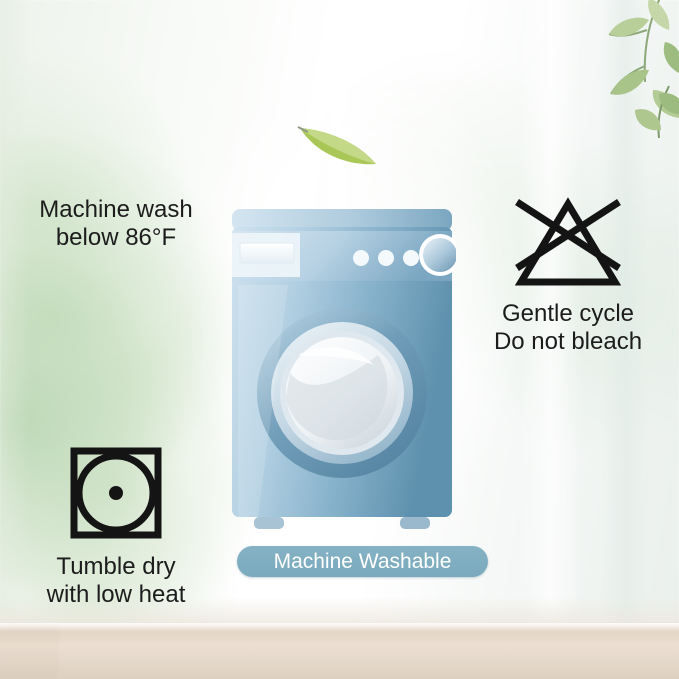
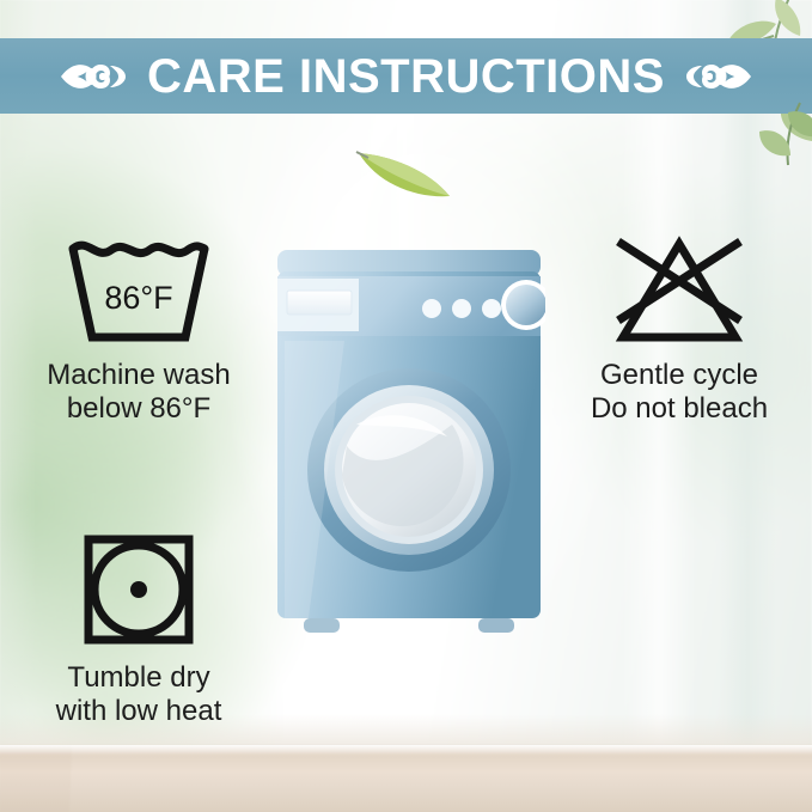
+ CARE INSTRUCTIONS
+ 86°F
  Machine wash
  below 86°F
  Gentle cycle
  Do not bleach
  Tumble dry
  with low heat
- Machine Washable
